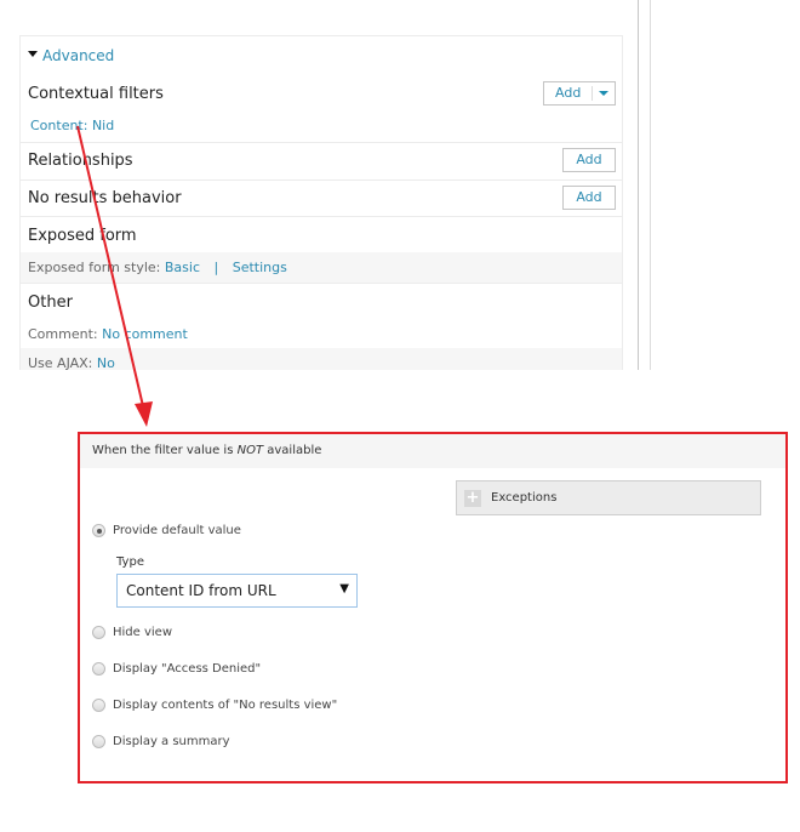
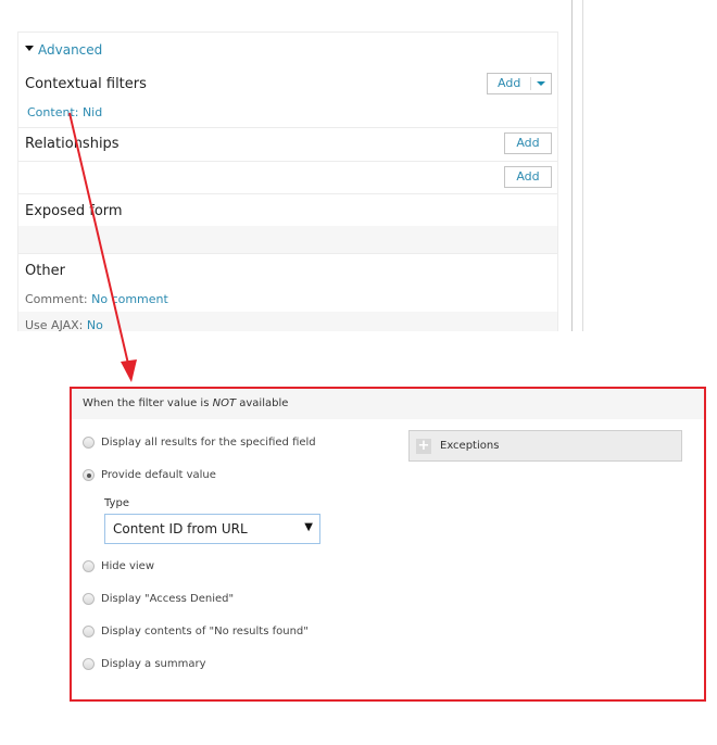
  Advanced
  Contextual filters
  Add
  Content: Nid
  Relationships
  Add
- No results behavior
  Add
  Exposedorm
- Exposed form style: Basic | Settings
  Other
  Comment: No comment
  Use AJAX: No
  When the filter value is NOT available
+ Display all results for the specified field
  Provide default value
  Type
  Content ID from URL
  ▼
  Hide view
  Display "Access Denied"
- Display contents of "No results view"
+ Display contents of "No results found"
  Display a summary
  +
  Exceptions
